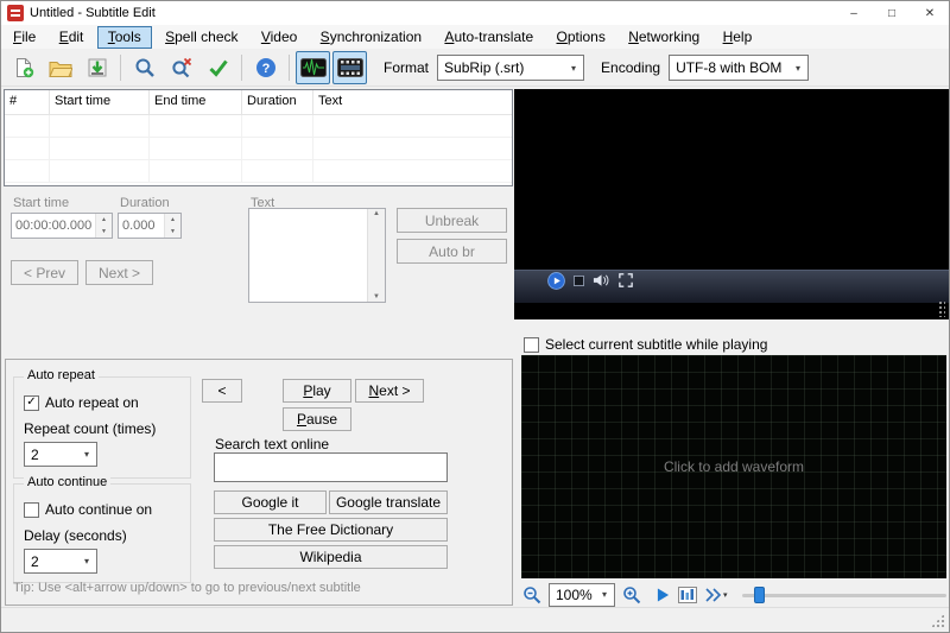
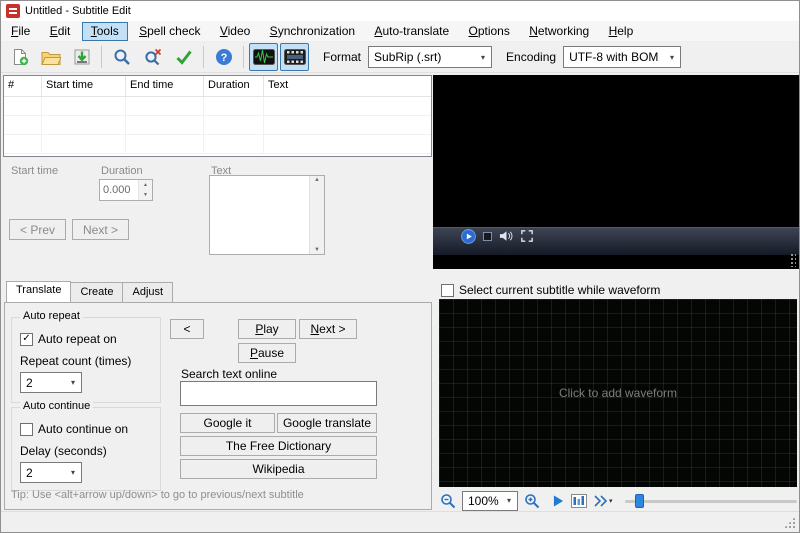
  Untitled - Subtitle Edit
- –
- □
- ✕
  File Edit Tools Spell check Video Synchronization Auto-translate Options Networking Help
  ?
  Format
  SubRip (.srt)
  ▾
  Encoding
  UTF-8 with BOM
  ▾
  #
  Start time
  End time
  Duration
  Text
  Start time
  Duration
  Text
- 00:00:00.000
  0.000
- Unbreak
- Auto br
  < Prev
  Next >
+ Translate
+ Create
+ Adjust
  Auto repeat
  ✓
  Auto repeat on
  Repeat count (times)
  2
  ▾
  Auto continue
  Auto continue on
  Delay (seconds)
  2
  ▾
  <
  Play
  Next >
  Pause
  Search text online
  Google it
  Google translate
  The Free Dictionary
  Wikipedia
  Tip: Use <alt+arrow up/down> to go to previous/next subtitle
- Select current subtitle while playing
+ Select current subtitle while waveform
  Click to add waveform
  100%
  ▾
